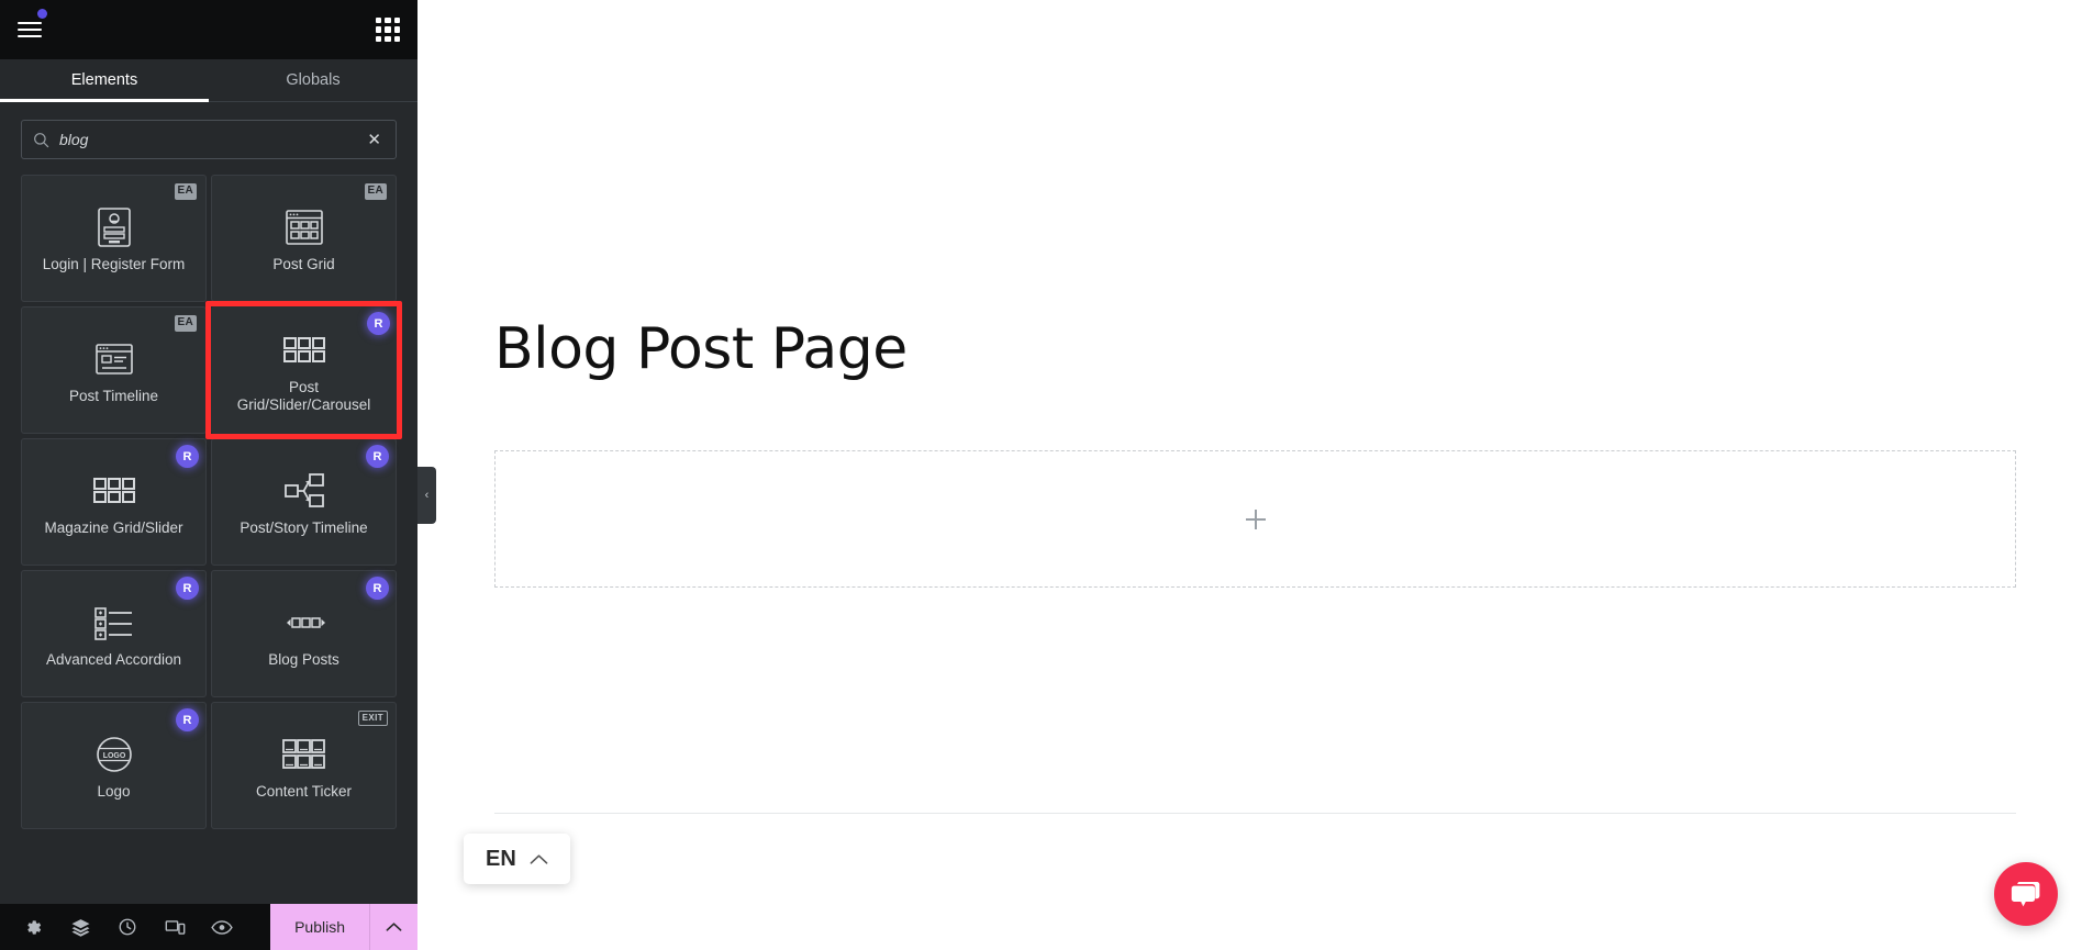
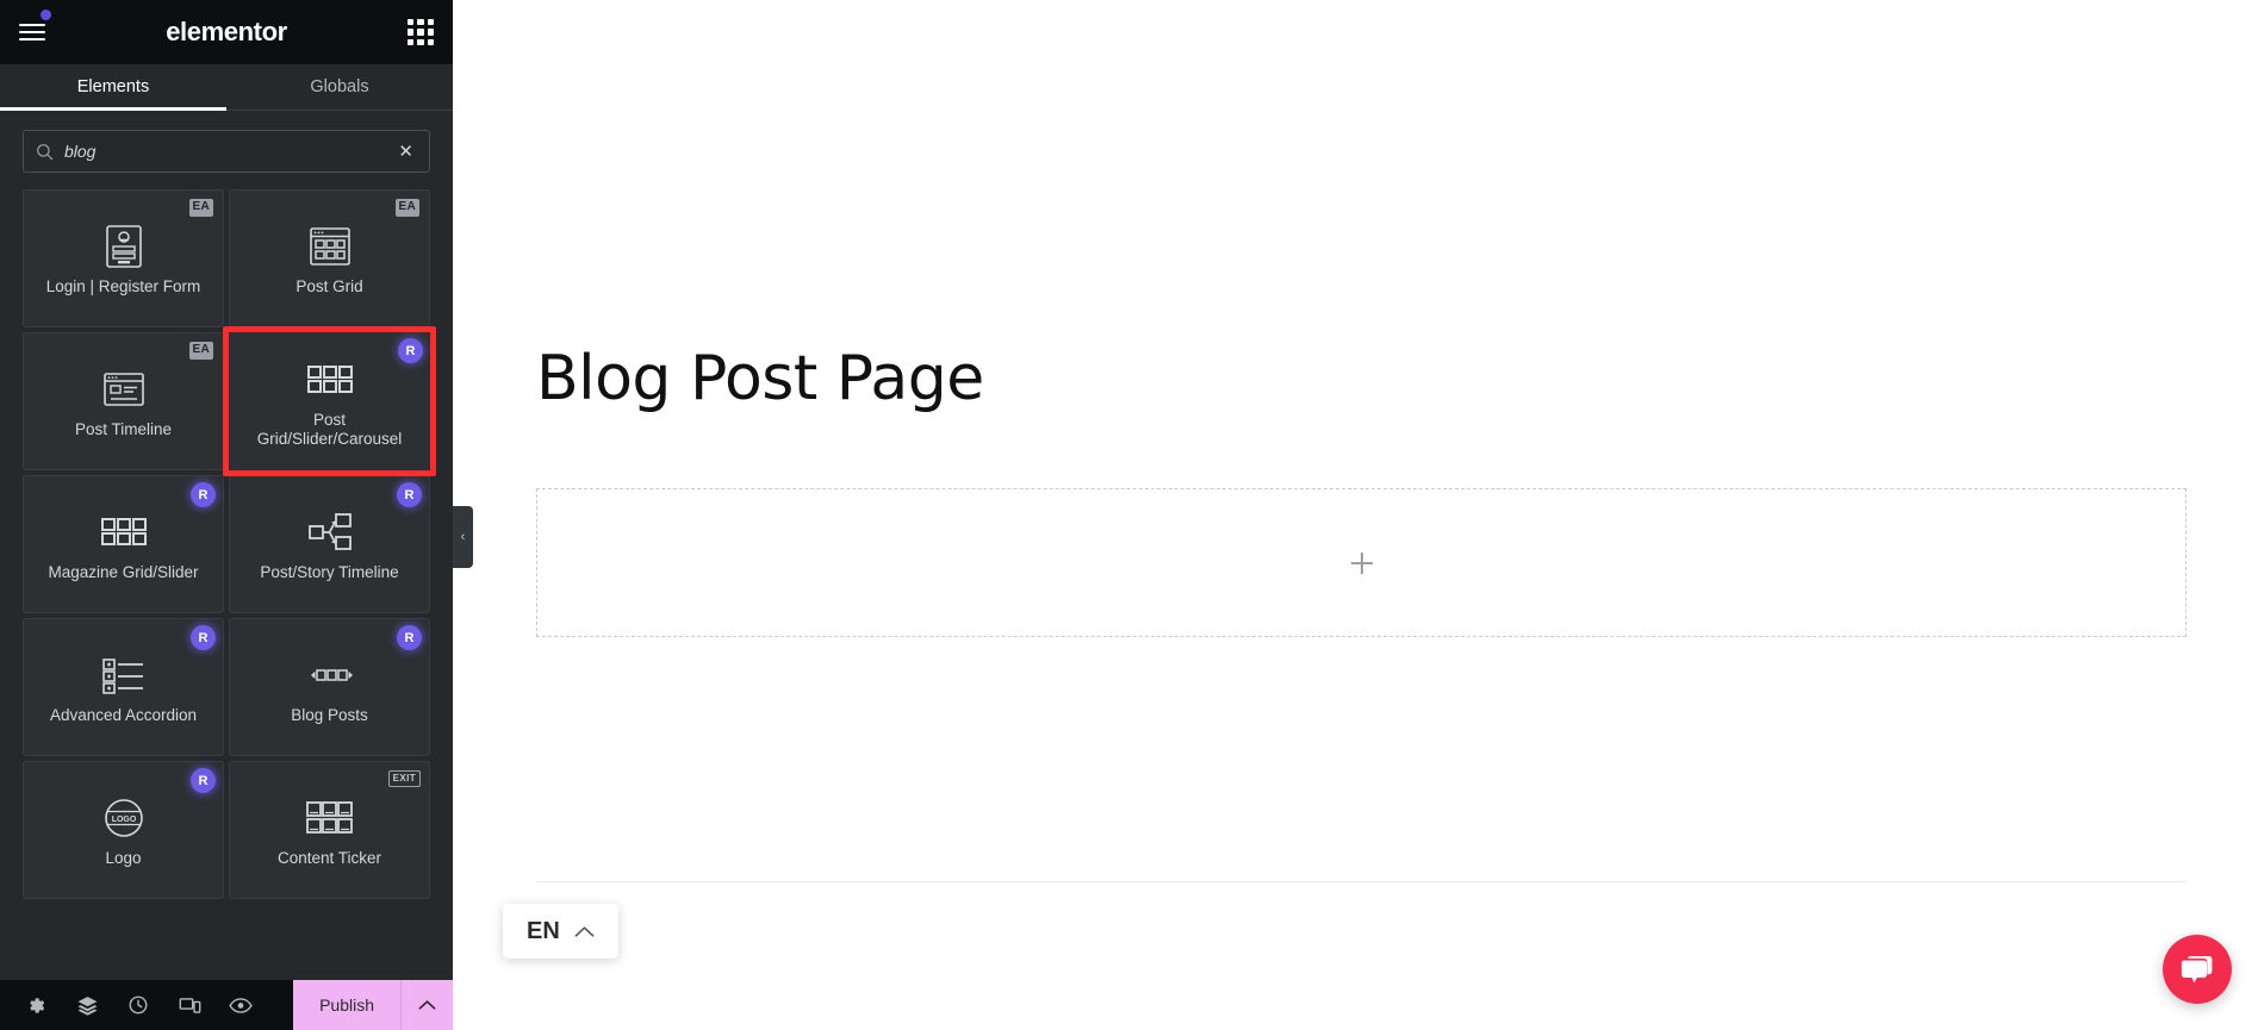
+ elementor
  Elements
  Globals
  blog
  ✕
  EA
  Login | Register Form
  EA
  Post Grid
  EA
  Post Timeline
  R
  Post Grid/Slider/Carousel
  R
  Magazine Grid/Slider
  R
  Post/Story Timeline
  R
  Advanced Accordion
  R
  Blog Posts
  R
  Logo
  EXIT
  Content Ticker
  Publish
  ‹
  Blog Post Page
  EN
